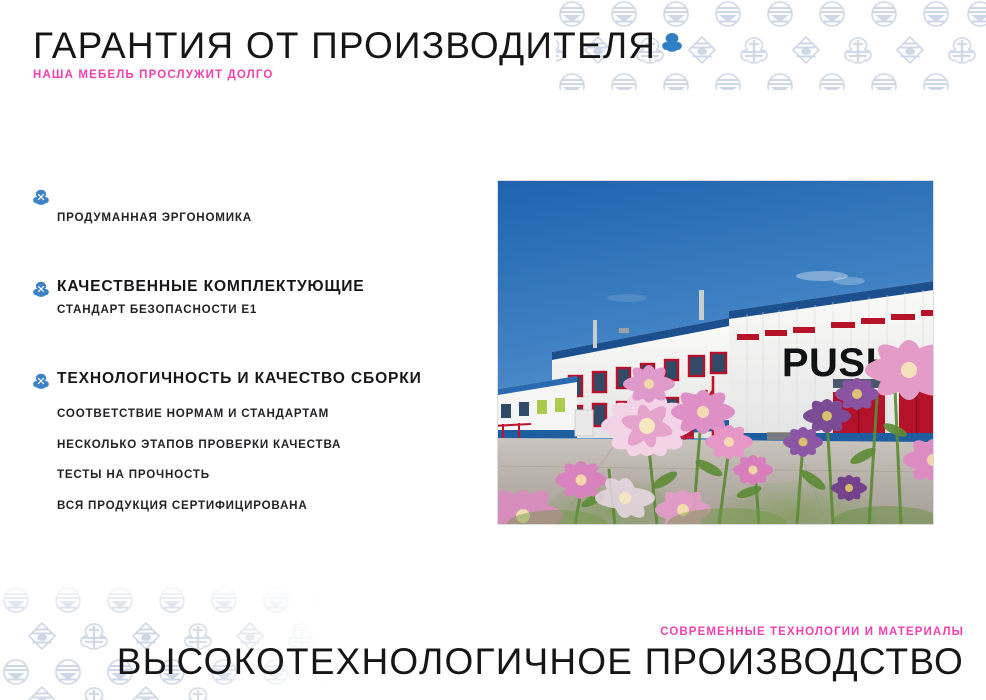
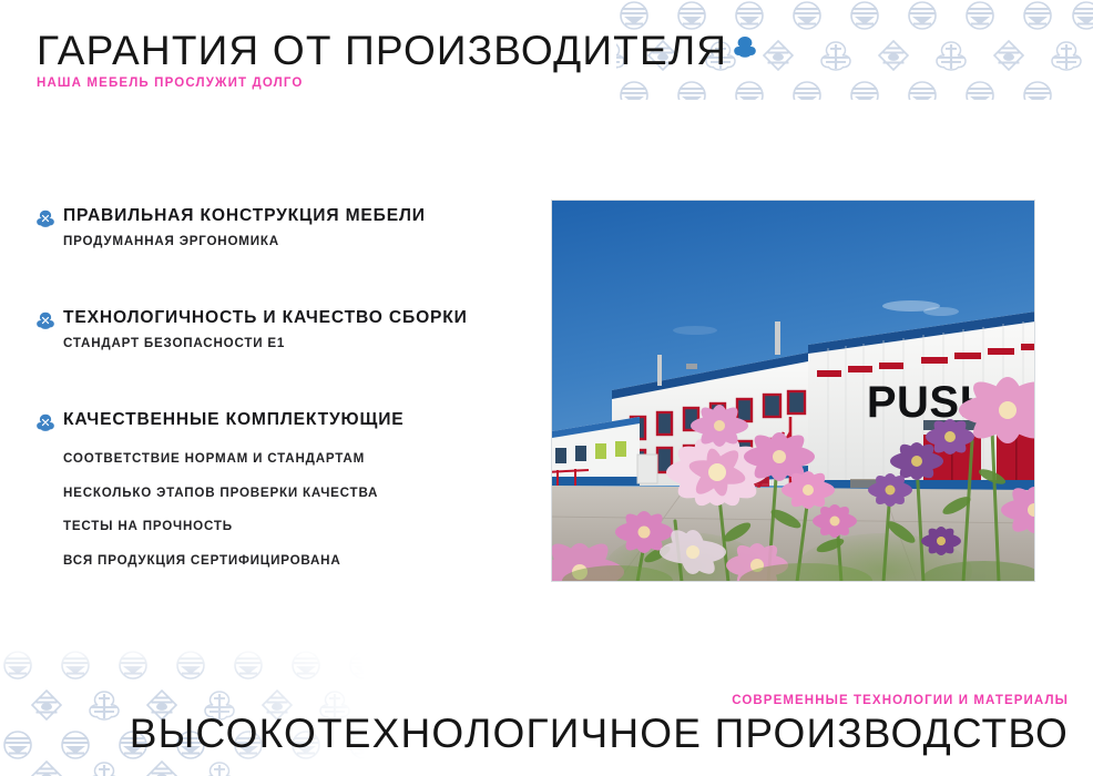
  ГАРАНТИЯ ОТ ПРОИЗВОДИТЕЛЯ
  НАША МЕБЕЛЬ ПРОСЛУЖИТ ДОЛГО
+ ПРАВИЛЬНАЯ КОНСТРУКЦИЯ МЕБЕЛИ
  ПРОДУМАННАЯ ЭРГОНОМИКА
- КАЧЕСТВЕННЫЕ КОМПЛЕКТУЮЩИЕ
+ ТЕХНОЛОГИЧНОСТЬ И КАЧЕСТВО СБОРКИ
  СТАНДАРТ БЕЗОПАСНОСТИ Е1
- ТЕХНОЛОГИЧНОСТЬ И КАЧЕСТВО СБОРКИ
+ КАЧЕСТВЕННЫЕ КОМПЛЕКТУЮЩИЕ
  СООТВЕТСТВИЕ НОРМАМ И СТАНДАРТАМ
  НЕСКОЛЬКО ЭТАПОВ ПРОВЕРКИ КАЧЕСТВА
  ТЕСТЫ НА ПРОЧНОСТЬ
  ВСЯ ПРОДУКЦИЯ СЕРТИФИЦИРОВАНА
  СОВРЕМЕННЫЕ ТЕХНОЛОГИИ И МАТЕРИАЛЫ
  ВЫСОКОТЕХНОЛОГИЧНОЕ ПРОИЗВОДСТВО
